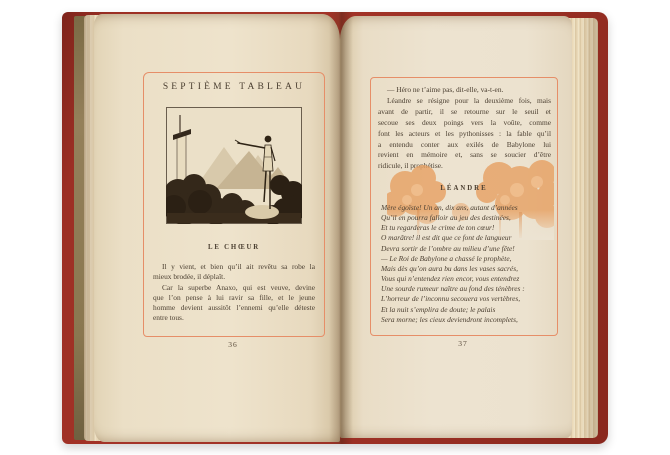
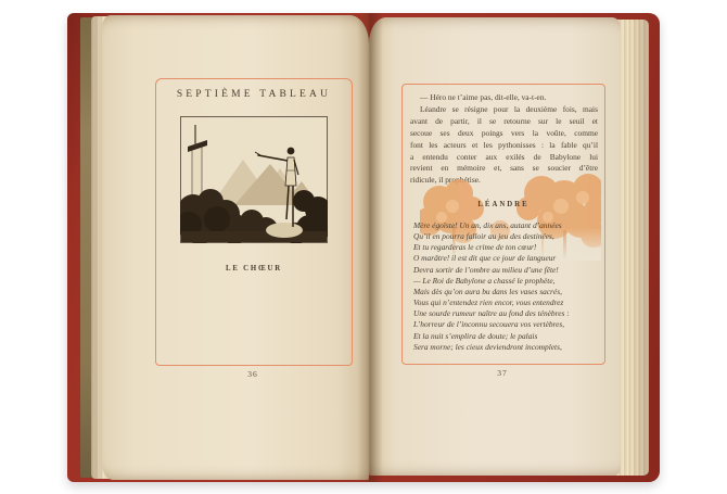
  SEPTIÈME TABLEAU
- Il y vient, et bien qu’il ait revêtu sa robe la
- mieux brodée, il déplaît.
- Car la superbe Anaxo, qui est veuve, devine
- que l’on pense à lui ravir sa fille, et le jeune
- homme devient aussitôt l’ennemi qu’elle déteste
- entre tous.
  36
  — Héro ne t’aime pas, dit-elle, va-t-en.
  Léandre se résigne pour la deuxième fois, mais
  avant de partir, il se retourne sur le seuil et
  secoue ses deux poings vers la voûte, comme
  font les acteurs et les pythonisses : la fable qu’il
  a entendu conter aux exilés de Babylone lui
  revient en mémoire et, sans se soucier d’être
  ridicule, il prophétise.
  Mère égoïste! Un an, dix ans, autant d’années
  Qu’il en pourra falloir au jeu des destinées,
  Et tu regarderas le crime de ton cœur!
- O marâtre! il est dit que ce font de langueur
+ O marâtre! il est dit que ce jour de langueur
  Devra sortir de l’ombre au milieu d’une fête!
  — Le Roi de Babylone a chassé le prophète,
  Mais dès qu’on aura bu dans les vases sacrés,
  Vous qui n’entendez rien encor, vous entendrez
  Une sourde rumeur naître au fond des ténèbres :
  L’horreur de l’inconnu secouera vos vertèbres,
  Et la nuit s’emplira de doute; le palais
  Sera morne; les cieux deviendront incomplets,
  37
